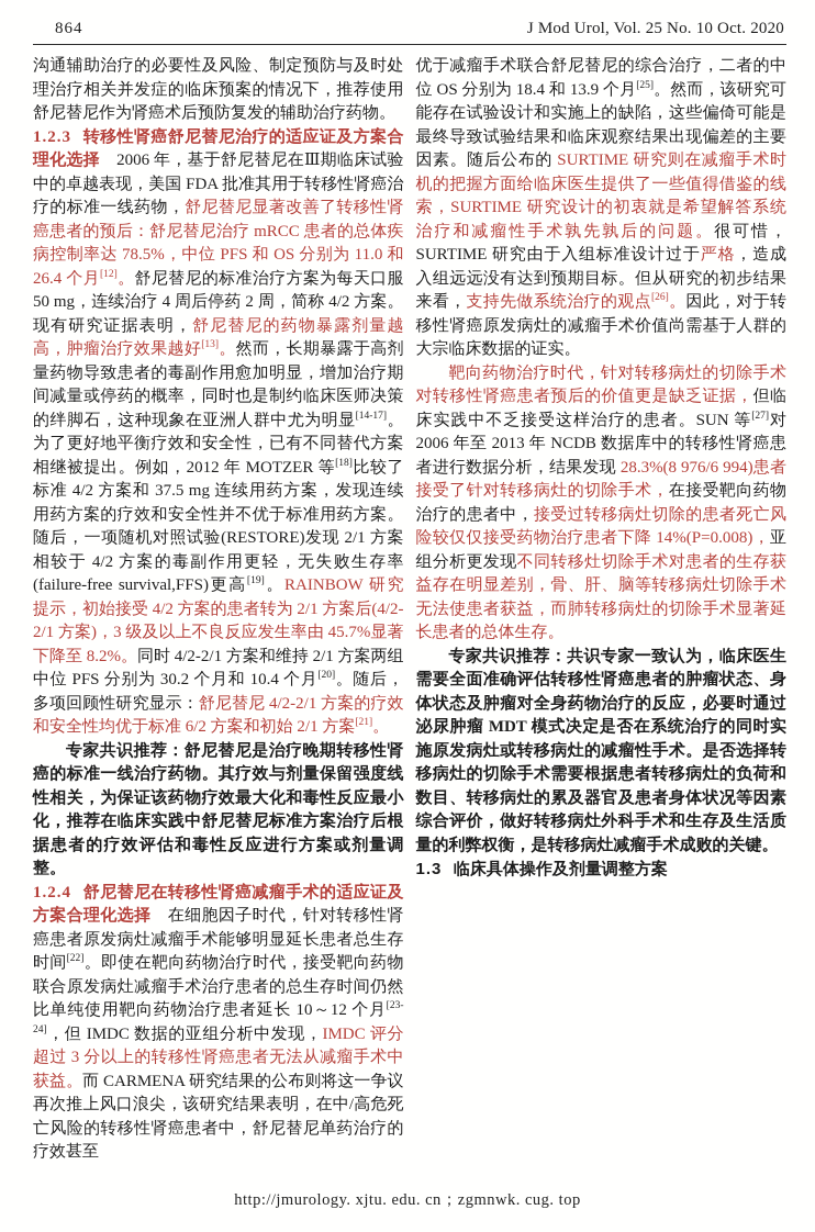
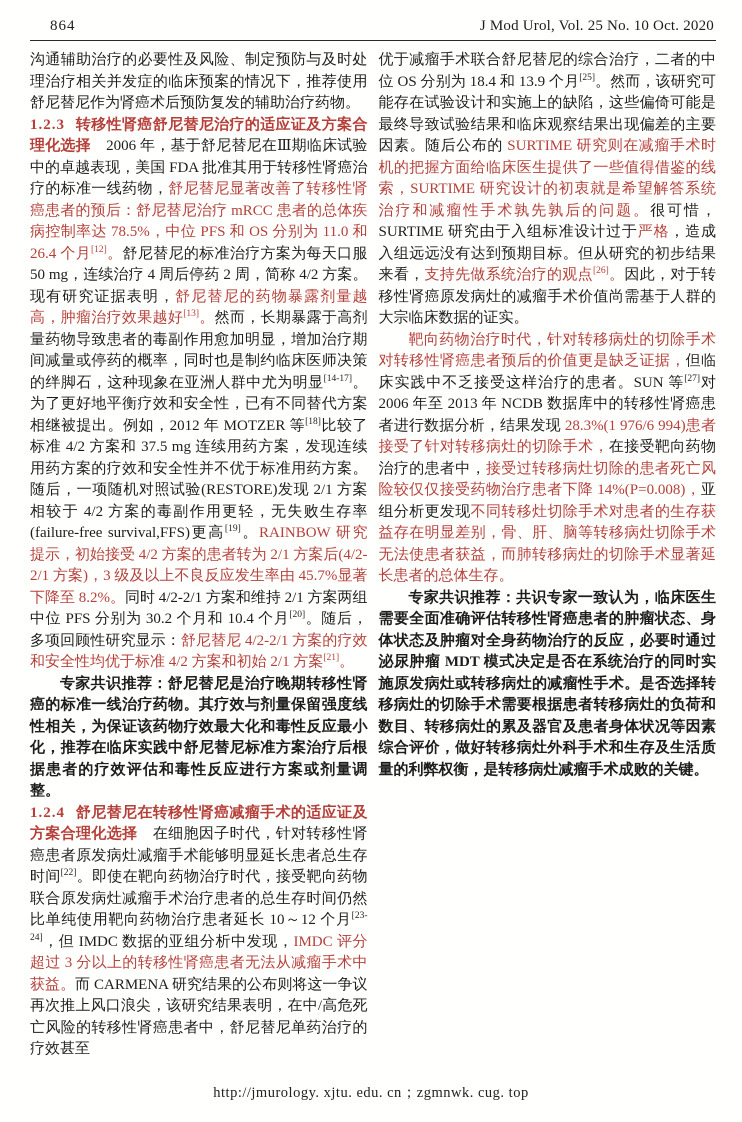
  864
  J Mod Urol, Vol. 25 No. 10 Oct. 2020
  沟通辅助治疗的必要性及风险、制定预防与及时处理治疗相关并发症的临床预案的情况下，推荐使用舒尼替尼作为肾癌术后预防复发的辅助治疗药物。
- 1.2.3 转移性肾癌舒尼替尼治疗的适应证及方案合理化选择 2006 年，基于舒尼替尼在Ⅲ期临床试验中的卓越表现，美国 FDA 批准其用于转移性肾癌治疗的标准一线药物，舒尼替尼显著改善了转移性肾癌患者的预后：舒尼替尼治疗 mRCC 患者的总体疾病控制率达 78.5%，中位 PFS 和 OS 分别为 11.0 和 26.4 个月[12]。舒尼替尼的标准治疗方案为每天口服 50 mg，连续治疗 4 周后停药 2 周，简称 4/2 方案。现有研究证据表明，舒尼替尼的药物暴露剂量越高，肿瘤治疗效果越好[13]。然而，长期暴露于高剂量药物导致患者的毒副作用愈加明显，增加治疗期间减量或停药的概率，同时也是制约临床医师决策的绊脚石，这种现象在亚洲人群中尤为明显[14-17]。为了更好地平衡疗效和安全性，已有不同替代方案相继被提出。例如，2012 年 MOTZER 等[18]比较了标准 4/2 方案和 37.5 mg 连续用药方案，发现连续用药方案的疗效和安全性并不优于标准用药方案。随后，一项随机对照试验(RESTORE)发现 2/1 方案相较于 4/2 方案的毒副作用更轻，无失败生存率(failure-free survival,FFS)更高[19]。RAINBOW 研究提示，初始接受 4/2 方案的患者转为 2/1 方案后(4/2-2/1 方案)，3 级及以上不良反应发生率由 45.7%显著下降至 8.2%。同时 4/2-2/1 方案和维持 2/1 方案两组中位 PFS 分别为 30.2 个月和 10.4 个月[20]。随后，多项回顾性研究显示：舒尼替尼 4/2-2/1 方案的疗效和安全性均优于标准 6/2 方案和初始 2/1 方案[21]。
+ 1.2.3 转移性肾癌舒尼替尼治疗的适应证及方案合理化选择 2006 年，基于舒尼替尼在Ⅲ期临床试验中的卓越表现，美国 FDA 批准其用于转移性肾癌治疗的标准一线药物，舒尼替尼显著改善了转移性肾癌患者的预后：舒尼替尼治疗 mRCC 患者的总体疾病控制率达 78.5%，中位 PFS 和 OS 分别为 11.0 和 26.4 个月[12]。舒尼替尼的标准治疗方案为每天口服 50 mg，连续治疗 4 周后停药 2 周，简称 4/2 方案。现有研究证据表明，舒尼替尼的药物暴露剂量越高，肿瘤治疗效果越好[13]。然而，长期暴露于高剂量药物导致患者的毒副作用愈加明显，增加治疗期间减量或停药的概率，同时也是制约临床医师决策的绊脚石，这种现象在亚洲人群中尤为明显[14-17]。为了更好地平衡疗效和安全性，已有不同替代方案相继被提出。例如，2012 年 MOTZER 等[18]比较了标准 4/2 方案和 37.5 mg 连续用药方案，发现连续用药方案的疗效和安全性并不优于标准用药方案。随后，一项随机对照试验(RESTORE)发现 2/1 方案相较于 4/2 方案的毒副作用更轻，无失败生存率(failure-free survival,FFS)更高[19]。RAINBOW 研究提示，初始接受 4/2 方案的患者转为 2/1 方案后(4/2-2/1 方案)，3 级及以上不良反应发生率由 45.7%显著下降至 8.2%。同时 4/2-2/1 方案和维持 2/1 方案两组中位 PFS 分别为 30.2 个月和 10.4 个月[20]。随后，多项回顾性研究显示：舒尼替尼 4/2-2/1 方案的疗效和安全性均优于标准 4/2 方案和初始 2/1 方案[21]。
  专家共识推荐：舒尼替尼是治疗晚期转移性肾癌的标准一线治疗药物。其疗效与剂量保留强度线性相关，为保证该药物疗效最大化和毒性反应最小化，推荐在临床实践中舒尼替尼标准方案治疗后根据患者的疗效评估和毒性反应进行方案或剂量调整。
  1.2.4 舒尼替尼在转移性肾癌减瘤手术的适应证及方案合理化选择 在细胞因子时代，针对转移性肾癌患者原发病灶减瘤手术能够明显延长患者总生存时间[22]。即使在靶向药物治疗时代，接受靶向药物联合原发病灶减瘤手术治疗患者的总生存时间仍然比单纯使用靶向药物治疗患者延长 10～12 个月[23-24]，但 IMDC 数据的亚组分析中发现，IMDC 评分超过 3 分以上的转移性肾癌患者无法从减瘤手术中获益。而 CARMENA 研究结果的公布则将这一争议再次推上风口浪尖，该研究结果表明，在中/高危死亡风险的转移性肾癌患者中，舒尼替尼单药治疗的疗效甚至
  优于减瘤手术联合舒尼替尼的综合治疗，二者的中位 OS 分别为 18.4 和 13.9 个月[25]。然而，该研究可能存在试验设计和实施上的缺陷，这些偏倚可能是最终导致试验结果和临床观察结果出现偏差的主要因素。随后公布的 SURTIME 研究则在减瘤手术时机的把握方面给临床医生提供了一些值得借鉴的线索，SURTIME 研究设计的初衷就是希望解答系统治疗和减瘤性手术孰先孰后的问题。很可惜，SURTIME 研究由于入组标准设计过于严格，造成入组远远没有达到预期目标。但从研究的初步结果来看，支持先做系统治疗的观点[26]。因此，对于转移性肾癌原发病灶的减瘤手术价值尚需基于人群的大宗临床数据的证实。
- 靶向药物治疗时代，针对转移病灶的切除手术对转移性肾癌患者预后的价值更是缺乏证据，但临床实践中不乏接受这样治疗的患者。SUN 等[27]对 2006 年至 2013 年 NCDB 数据库中的转移性肾癌患者进行数据分析，结果发现 28.3%(8 976/6 994)患者接受了针对转移病灶的切除手术，在接受靶向药物治疗的患者中，接受过转移病灶切除的患者死亡风险较仅仅接受药物治疗患者下降 14%(P=0.008)，亚组分析更发现不同转移灶切除手术对患者的生存获益存在明显差别，骨、肝、脑等转移病灶切除手术无法使患者获益，而肺转移病灶的切除手术显著延长患者的总体生存。
+ 靶向药物治疗时代，针对转移病灶的切除手术对转移性肾癌患者预后的价值更是缺乏证据，但临床实践中不乏接受这样治疗的患者。SUN 等[27]对 2006 年至 2013 年 NCDB 数据库中的转移性肾癌患者进行数据分析，结果发现 28.3%(1 976/6 994)患者接受了针对转移病灶的切除手术，在接受靶向药物治疗的患者中，接受过转移病灶切除的患者死亡风险较仅仅接受药物治疗患者下降 14%(P=0.008)，亚组分析更发现不同转移灶切除手术对患者的生存获益存在明显差别，骨、肝、脑等转移病灶切除手术无法使患者获益，而肺转移病灶的切除手术显著延长患者的总体生存。
  专家共识推荐：共识专家一致认为，临床医生需要全面准确评估转移性肾癌患者的肿瘤状态、身体状态及肿瘤对全身药物治疗的反应，必要时通过泌尿肿瘤 MDT 模式决定是否在系统治疗的同时实施原发病灶或转移病灶的减瘤性手术。是否选择转移病灶的切除手术需要根据患者转移病灶的负荷和数目、转移病灶的累及器官及患者身体状况等因素综合评价，做好转移病灶外科手术和生存及生活质量的利弊权衡，是转移病灶减瘤手术成败的关键。
- 1.3 临床具体操作及剂量调整方案
  http://jmurology. xjtu. edu. cn；zgmnwk. cug. top
